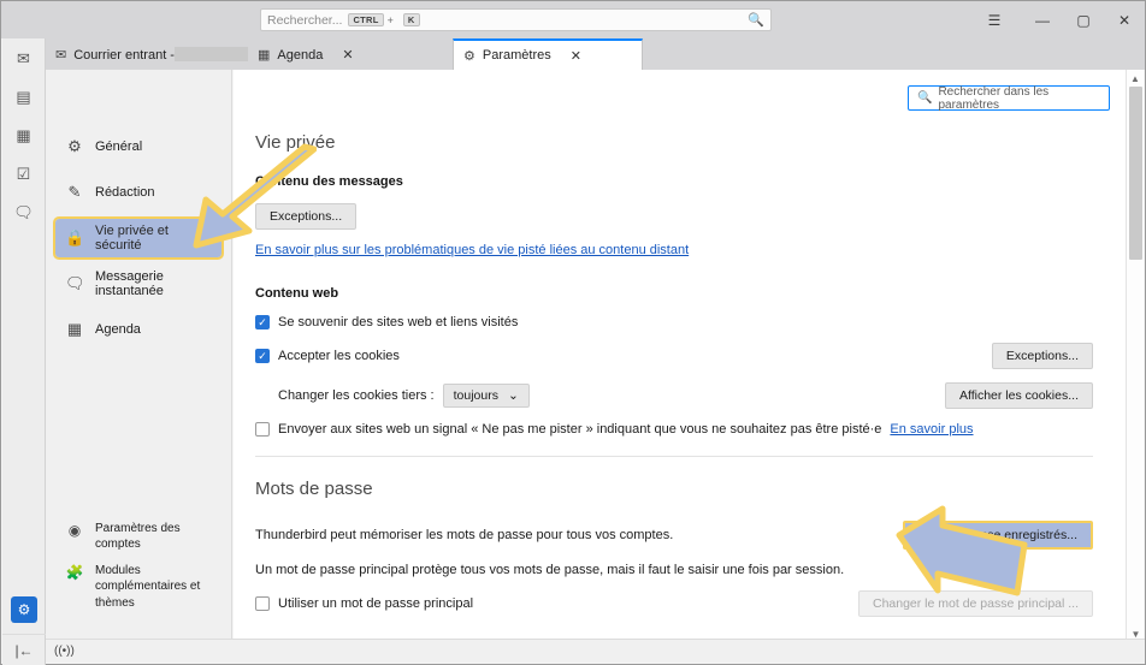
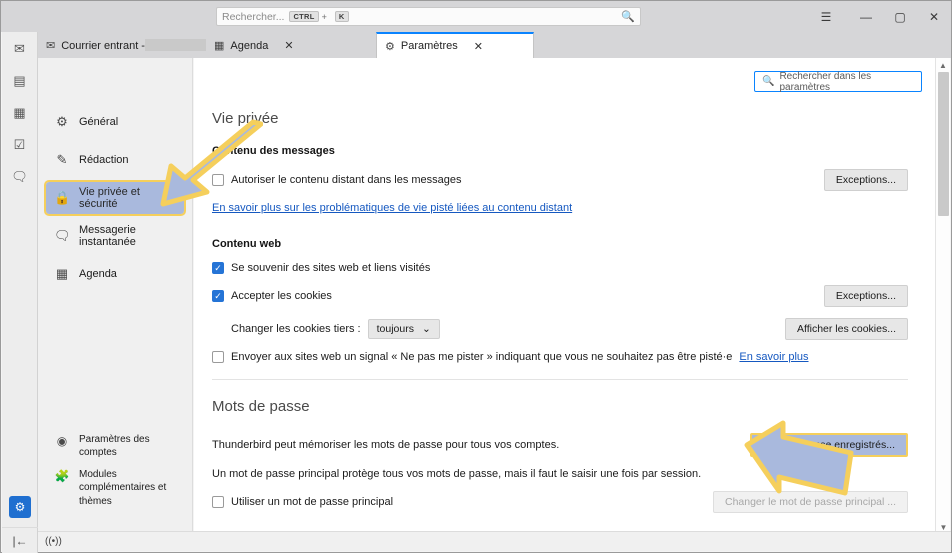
  Rechercher...
  CTRL
  +
  K
  🔍
  ☰
  —
  ▢
  ✕
  ✉
  ▤
  ▦
  ☑
  🗨
  ⚙
  |←
  ✉
  Courrier entrant -
  ▦
  Agenda
  ✕
  ⚙
  Paramètres
  ✕
  ⚙
  Général
  ✎
  Rédaction
  🔒
  Vie privée et sécurité
  🗨
  Messagerie instantanée
  ▦
  Agenda
  ◉
  Paramètres des comptes
  🧩
  Modules complémentaires et thèmes
  🔍
  Rechercher dans les paramètres
  Vie privée
  tenu des messages
+ Autoriser le contenu distant dans les messages
  Exceptions...
  En savoir plus sur les problématiques de vie pisté liées au contenu distant
  Contenu web
  ✓
  Se souvenir des sites web et liens visités
  ✓
  Accepter les cookies
  Exceptions...
  Changer les cookies tiers :
  toujours
  ⌄
  Afficher les cookies...
  Envoyer aux sites web un signal « Ne pas me pister » indiquant que vous ne souhaitez pas être pisté·e
  En savoir plus
  Mots de passe
  Thunderbird peut mémoriser les mots de passe pour tous vos comptes.
  Un mot de passe principal protège tous vos mots de passe, mais il faut le saisir une fois par session.
  Utiliser un mot de passe principal
  Changer le mot de passe principal ...
  ▲
  ▼
  ((•))
